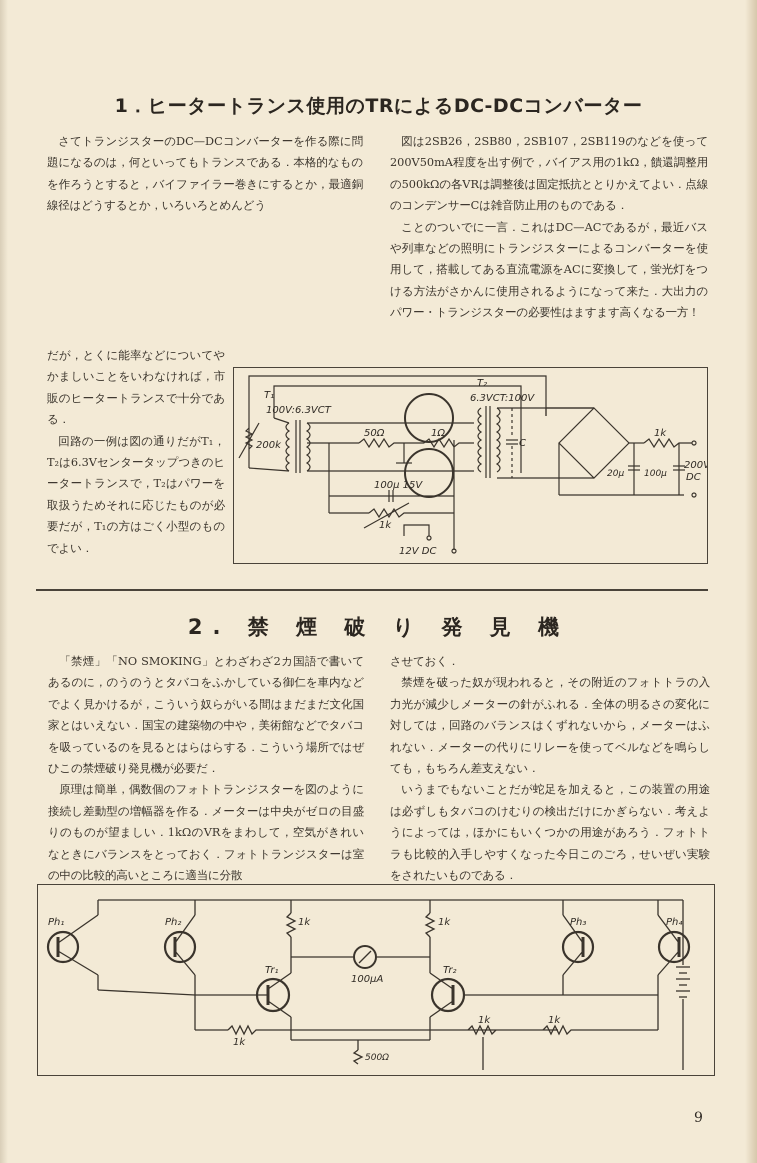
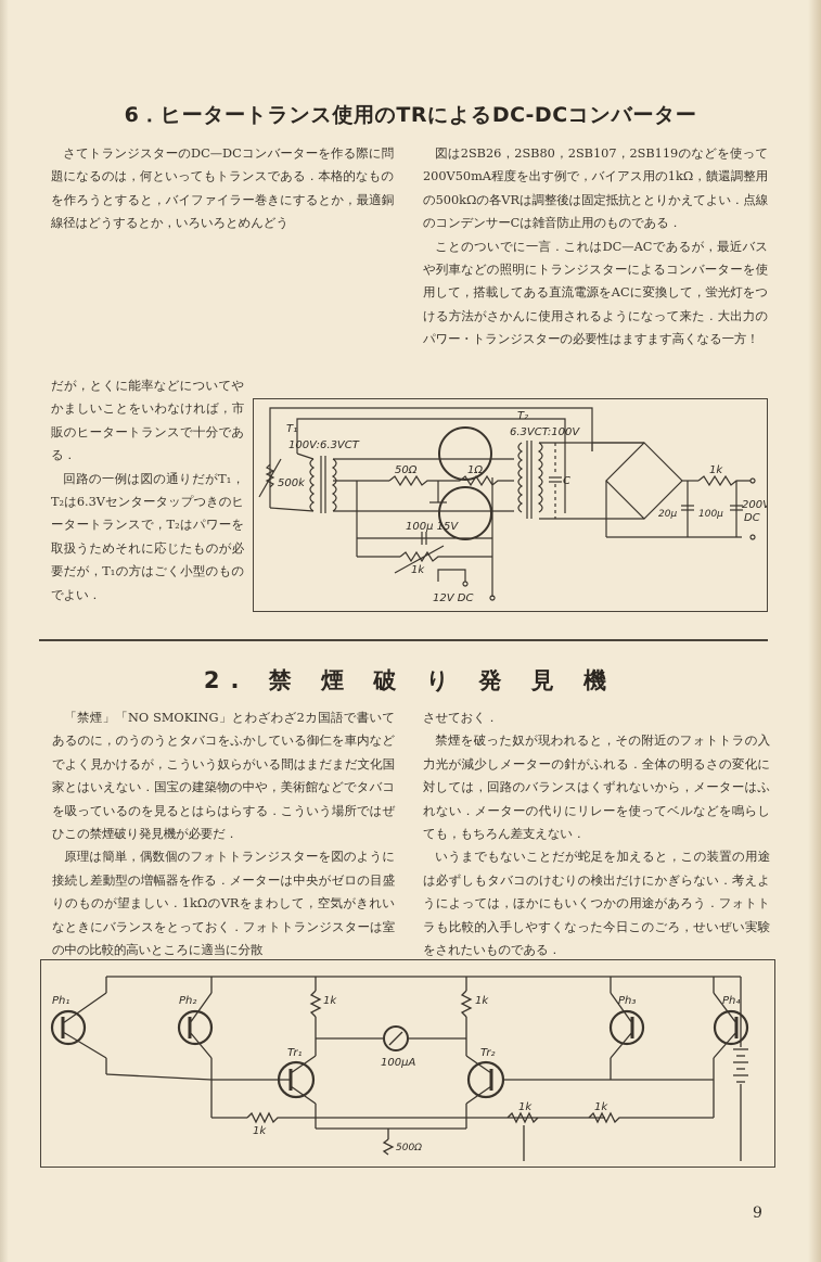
- 1．ヒータートランス使用のTRによるDC‐DCコンバーター
+ 6．ヒータートランス使用のTRによるDC‐DCコンバーター
  さてトランジスターのDC—DCコンバーターを作る際に問題になるのは，何といってもトランスである．本格的なものを作ろうとすると，バイファイラー巻きにするとか，最適銅線径はどうするとか，いろいろとめんどう
  だが，とくに能率などについてやかましいことをいわなければ，市販のヒータートランスで十分である．
  回路の一例は図の通りだがT₁，T₂は6.3Vセンタータップつきのヒータートランスで，T₂はパワーを取扱うためそれに応じたものが必要だが，T₁の方はごく小型のものでよい．
  図は2SB26，2SB80，2SB107，2SB119のなどを使って200V50mA程度を出す例で，バイアス用の1kΩ，饋還調整用の500kΩの各VRは調整後は固定抵抗ととりかえてよい．点線のコンデンサーCは雑音防止用のものである．
  ことのついでに一言．これはDC—ACであるが，最近バスや列車などの照明にトランジスターによるコンバーターを使用して，搭載してある直流電源をACに変換して，蛍光灯をつける方法がさかんに使用されるようになって来た．大出力のパワー・トランジスターの必要性はますます高くなる一方！
- 200k
+ 500k
  T₁
  100V:6.3VCT
  50Ω
  1Ω
  T₂
  6.3VCT:100V
  C
  1k
  100μ 15V
  12V DC
  1k
  20μ
  100μ
  200V
  DC
  2. 禁 煙 破 り 発 見 機
  「禁煙」「NO SMOKING」とわざわざ2カ国語で書いてあるのに，のうのうとタバコをふかしている御仁を車内などでよく見かけるが，こういう奴らがいる間はまだまだ文化国家とはいえない．国宝の建築物の中や，美術館などでタバコを吸っているのを見るとはらはらする．こういう場所ではぜひこの禁煙破り発見機が必要だ．
  原理は簡単，偶数個のフォトトランジスターを図のように接続し差動型の増幅器を作る．メーターは中央がゼロの目盛りのものが望ましい．1kΩのVRをまわして，空気がきれいなときにバランスをとっておく．フォトトランジスターは室の中の比較的高いところに適当に分散
  させておく．
  禁煙を破った奴が現われると，その附近のフォトトラの入力光が減少しメーターの針がふれる．全体の明るさの変化に対しては，回路のバランスはくずれないから，メーターはふれない．メーターの代りにリレーを使ってベルなどを鳴らしても，もちろん差支えない．
  いうまでもないことだが蛇足を加えると，この装置の用途は必ずしもタバコのけむりの検出だけにかぎらない．考えようによっては，ほかにもいくつかの用途があろう．フォトトラも比較的入手しやすくなった今日このごろ，せいぜい実験をされたいものである．
  Ph₁
  Ph₂
  1k
  Tr₁
  100μA
  1k
  Tr₂
  500Ω
  1k
  1k
  1k
  Ph₃
  Ph₄
  9
